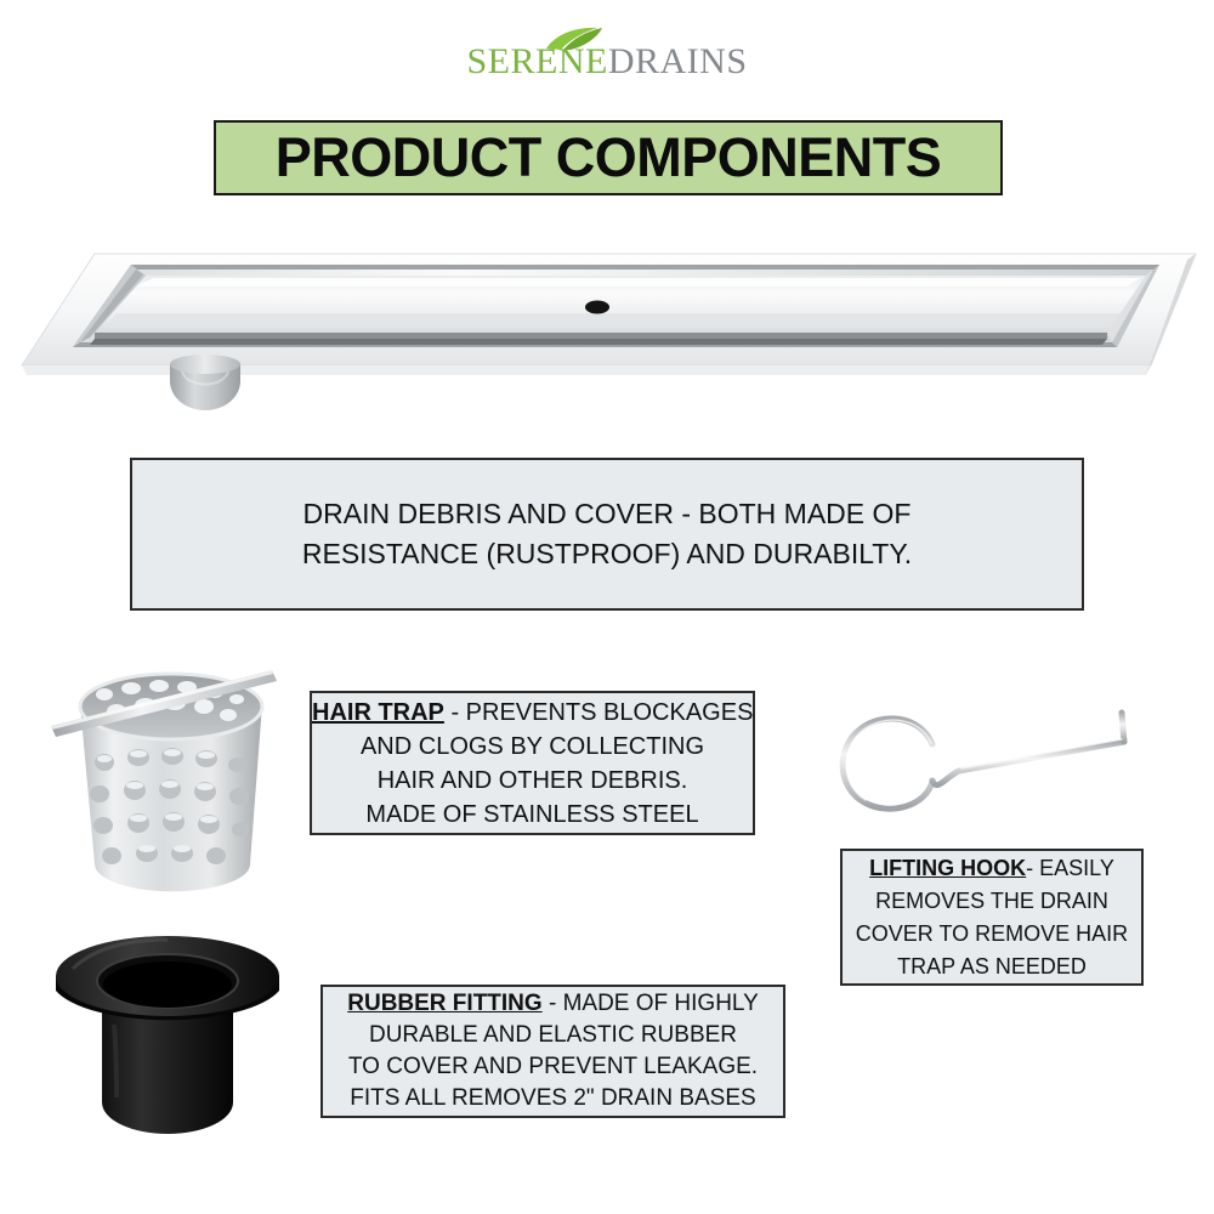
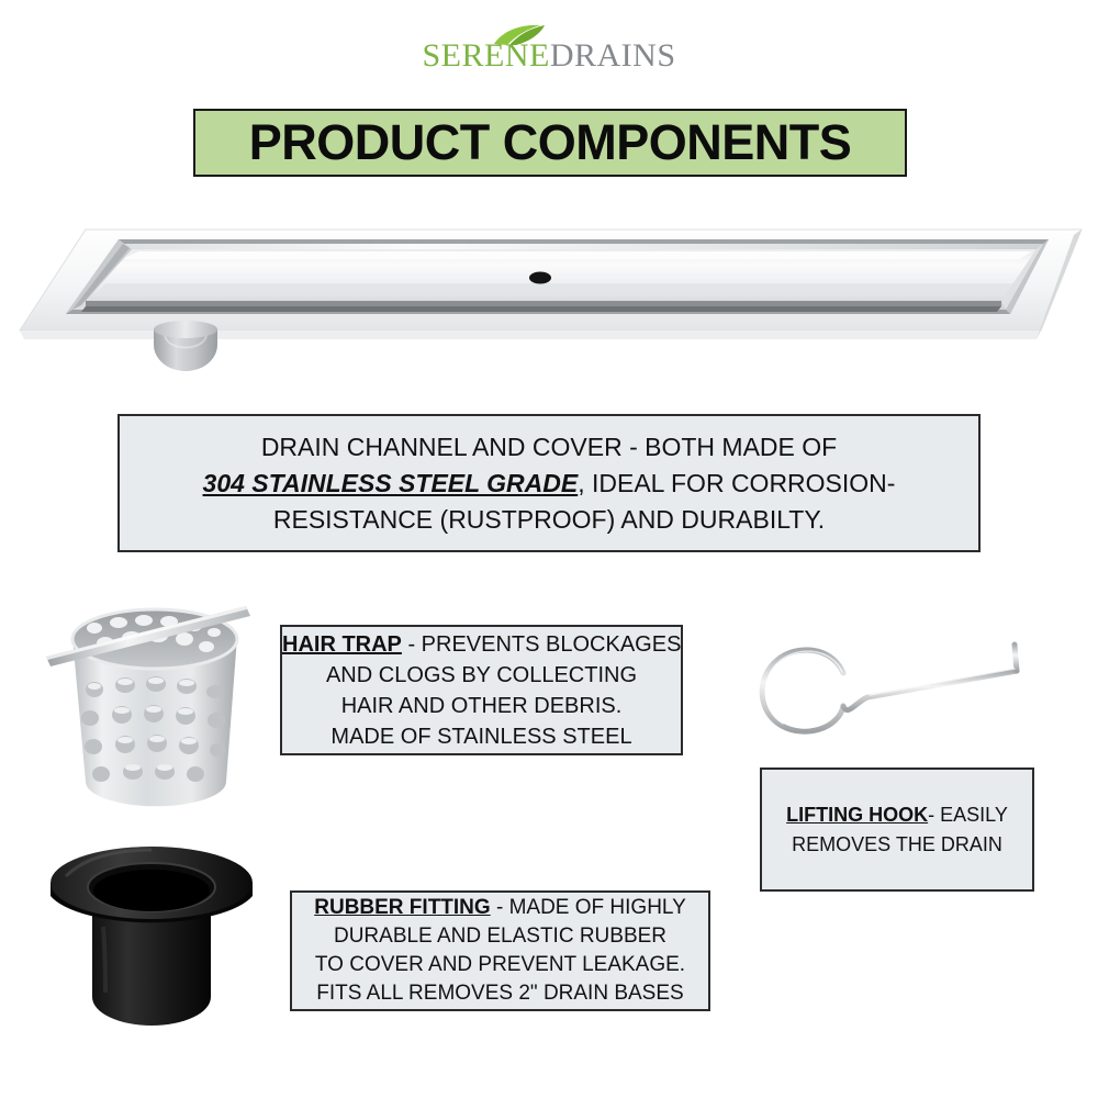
  SERENEDRAINS
  PRODUCT COMPONENTS
- DRAIN DEBRIS AND COVER - BOTH MADE OF
+ DRAIN CHANNEL AND COVER - BOTH MADE OF
+ 304 STAINLESS STEEL GRADE, IDEAL FOR CORROSION-
  RESISTANCE (RUSTPROOF) AND DURABILTY.
  HAIR TRAP - PREVENTS BLOCKAGES
  AND CLOGS BY COLLECTING
  HAIR AND OTHER DEBRIS.
  MADE OF STAINLESS STEEL
  LIFTING HOOK- EASILY
  REMOVES THE DRAIN
- COVER TO REMOVE HAIR
- TRAP AS NEEDED
  RUBBER FITTING - MADE OF HIGHLY
  DURABLE AND ELASTIC RUBBER
  TO COVER AND PREVENT LEAKAGE.
  FITS ALL REMOVES 2" DRAIN BASES
